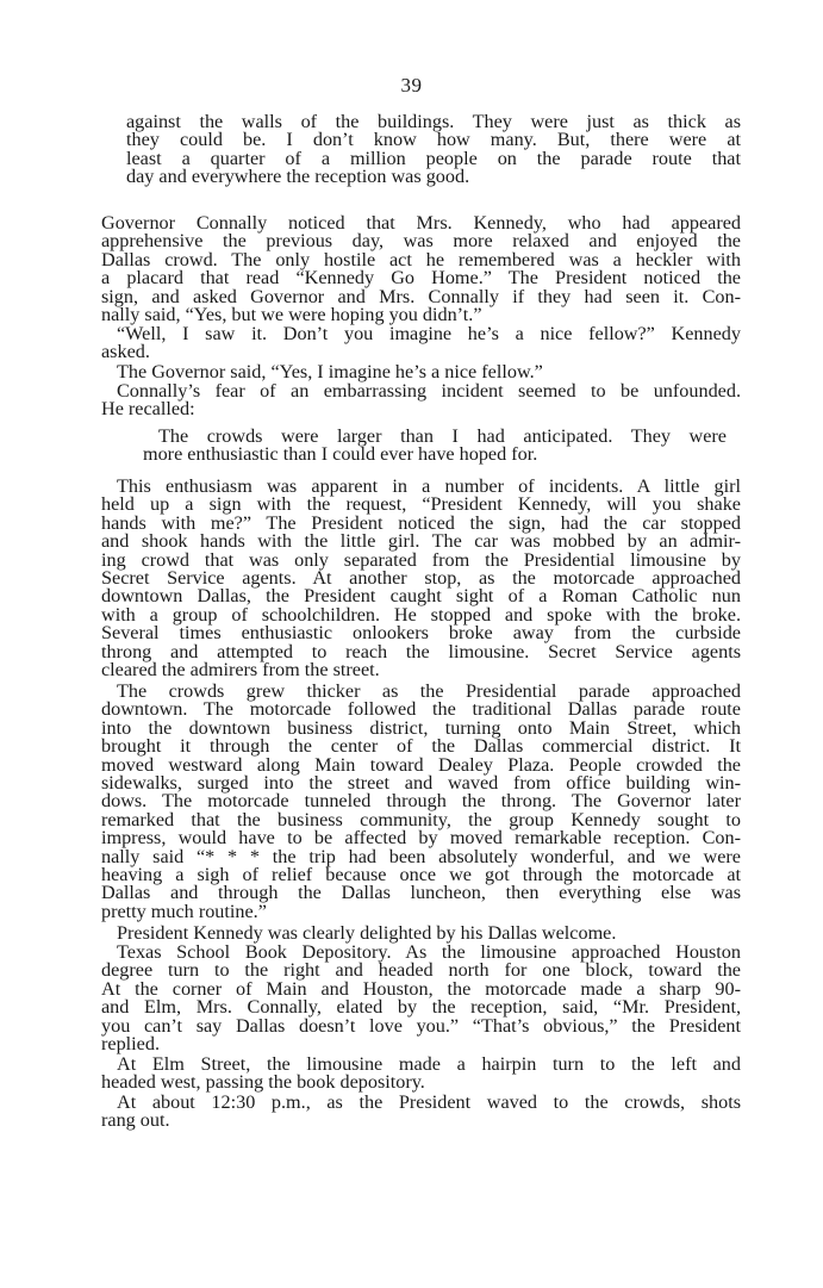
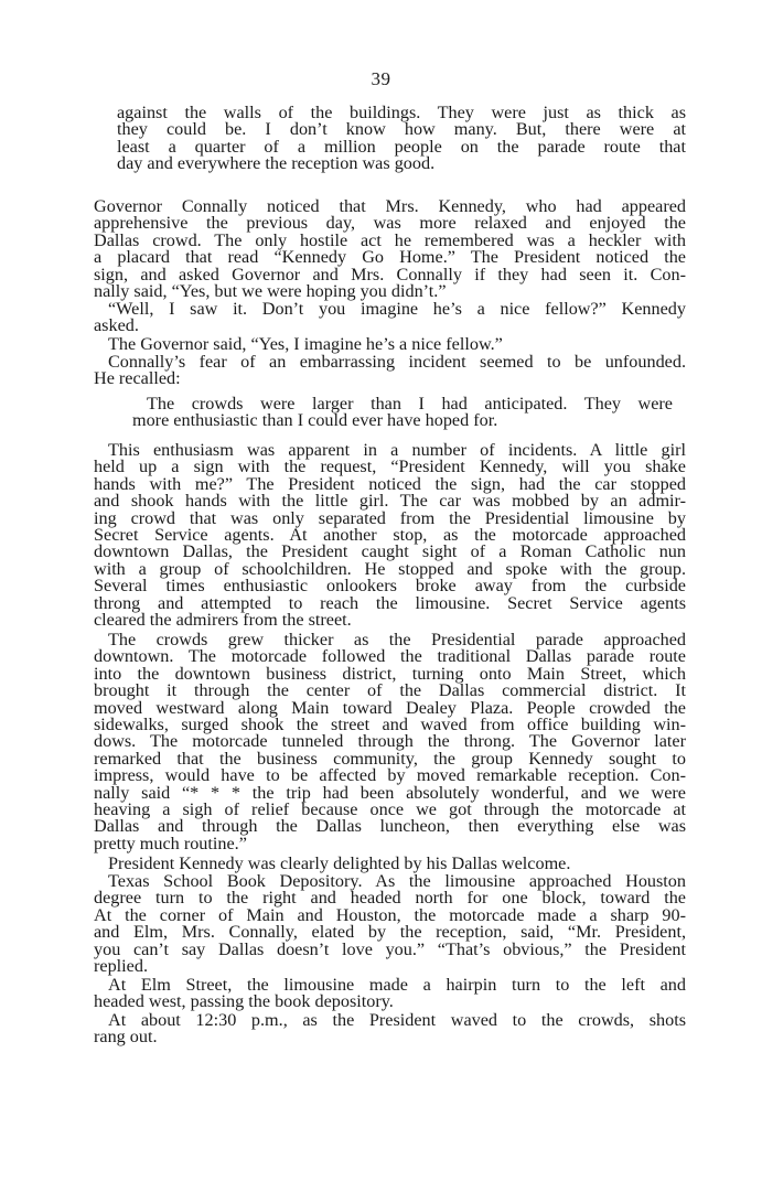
  39
  against the walls of the buildings. They were just as thick as
  they could be. I don’t know how many. But, there were at
  least a quarter of a million people on the parade route that
  day and everywhere the reception was good.
  Governor Connally noticed that Mrs. Kennedy, who had appeared
  apprehensive the previous day, was more relaxed and enjoyed the
  Dallas crowd. The only hostile act he remembered was a heckler with
  a placard that read “Kennedy Go Home.” The President noticed the
  sign, and asked Governor and Mrs. Connally if they had seen it. Con-
  nally said, “Yes, but we were hoping you didn’t.”
  “Well, I saw it. Don’t you imagine he’s a nice fellow?” Kennedy
  asked.
  The Governor said, “Yes, I imagine he’s a nice fellow.”
  Connally’s fear of an embarrassing incident seemed to be unfounded.
  He recalled:
  The crowds were larger than I had anticipated. They were
  more enthusiastic than I could ever have hoped for.
  This enthusiasm was apparent in a number of incidents. A little girl
  held up a sign with the request, “President Kennedy, will you shake
  hands with me?” The President noticed the sign, had the car stopped
  and shook hands with the little girl. The car was mobbed by an admir-
  ing crowd that was only separated from the Presidential limousine by
  Secret Service agents. At another stop, as the motorcade approached
  downtown Dallas, the President caught sight of a Roman Catholic nun
- with a group of schoolchildren. He stopped and spoke with the broke.
+ with a group of schoolchildren. He stopped and spoke with the group.
  Several times enthusiastic onlookers broke away from the curbside
  throng and attempted to reach the limousine. Secret Service agents
  cleared the admirers from the street.
  The crowds grew thicker as the Presidential parade approached
  downtown. The motorcade followed the traditional Dallas parade route
  into the downtown business district, turning onto Main Street, which
  brought it through the center of the Dallas commercial district. It
  moved westward along Main toward Dealey Plaza. People crowded the
- sidewalks, surged into the street and waved from office building win-
+ sidewalks, surged shook the street and waved from office building win-
  dows. The motorcade tunneled through the throng. The Governor later
  remarked that the business community, the group Kennedy sought to
  impress, would have to be affected by moved remarkable reception. Con-
  nally said “* * * the trip had been absolutely wonderful, and we were
  heaving a sigh of relief because once we got through the motorcade at
  Dallas and through the Dallas luncheon, then everything else was
  pretty much routine.”
  President Kennedy was clearly delighted by his Dallas welcome.
  Texas School Book Depository. As the limousine approached Houston
  degree turn to the right and headed north for one block, toward the
  At the corner of Main and Houston, the motorcade made a sharp 90-
  and Elm, Mrs. Connally, elated by the reception, said, “Mr. President,
  you can’t say Dallas doesn’t love you.” “That’s obvious,” the President
  replied.
  At Elm Street, the limousine made a hairpin turn to the left and
  headed west, passing the book depository.
  At about 12:30 p.m., as the President waved to the crowds, shots
  rang out.
